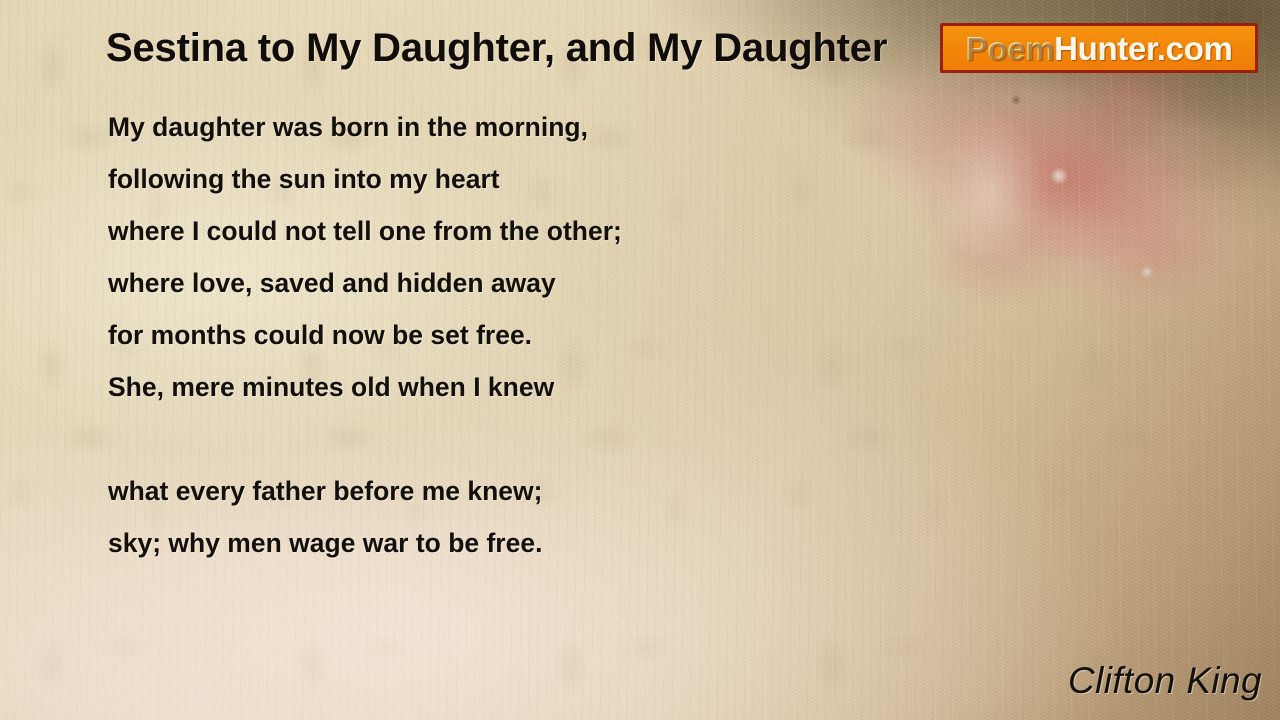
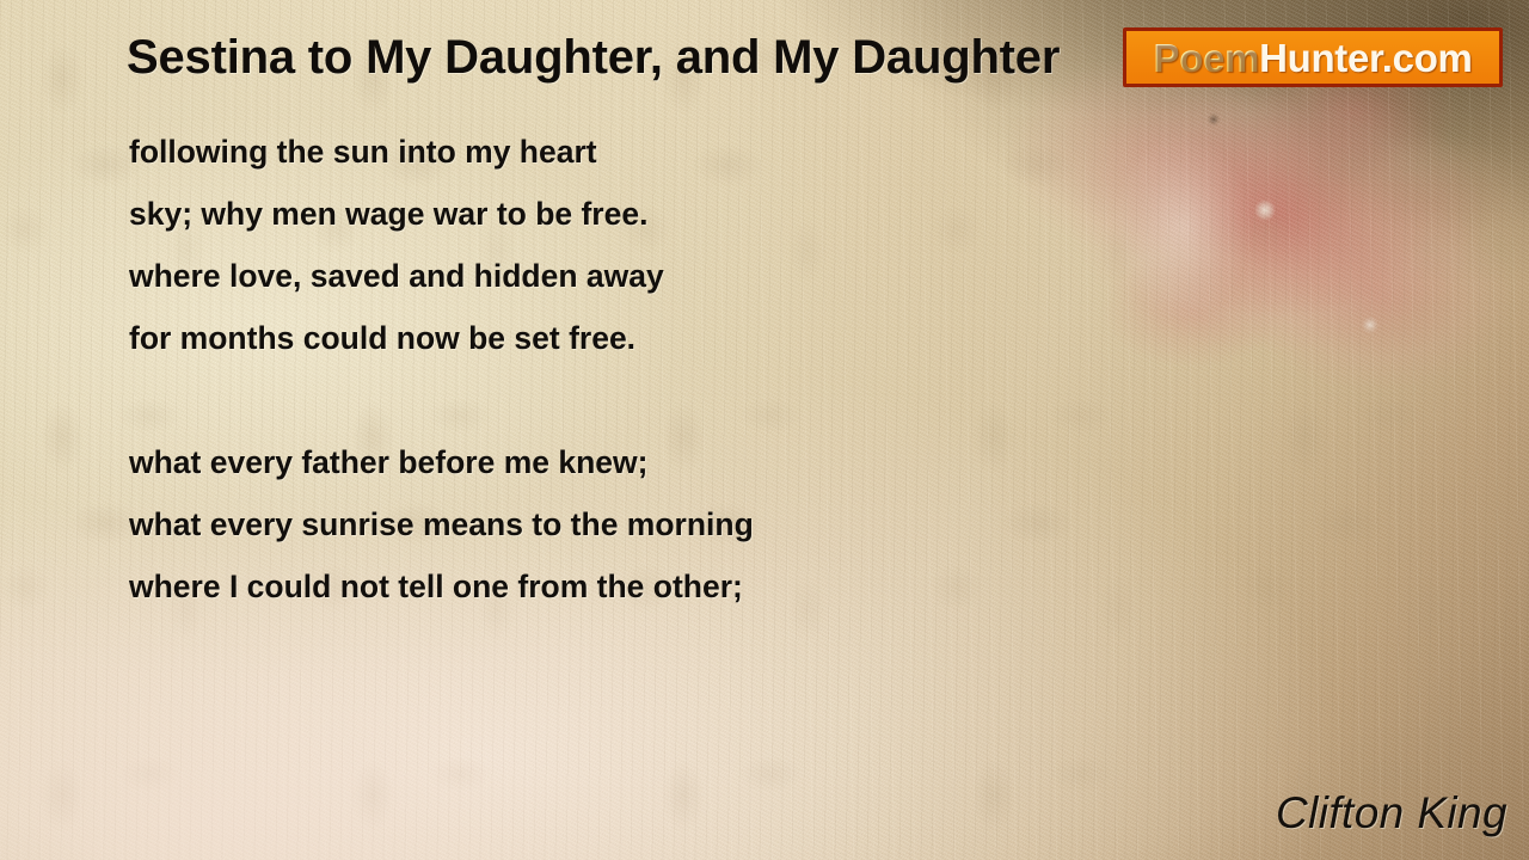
  Sestina to My Daughter, and My Daughter
- My daughter was born in the morning,
  following the sun into my heart
- where I could not tell one from the other;
+ sky; why men wage war to be free.
  where love, saved and hidden away
  for months could now be set free.
- She, mere minutes old when I knew
  what every father before me knew;
+ what every sunrise means to the morning
- sky; why men wage war to be free.
+ where I could not tell one from the other;
  Clifton King
  PoemHunter.com
